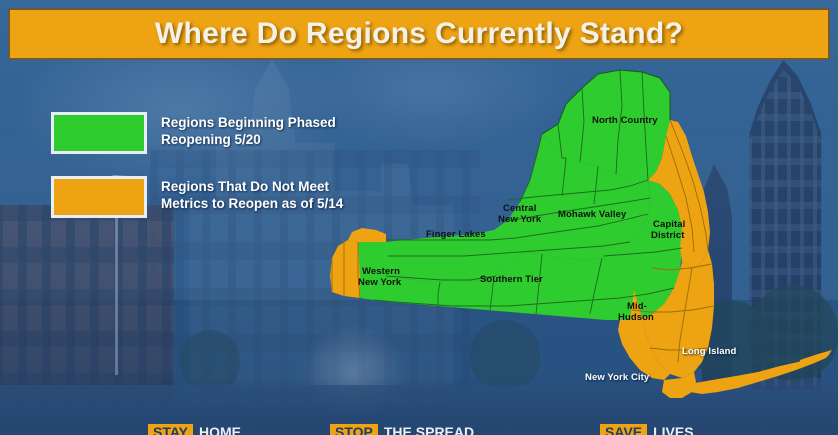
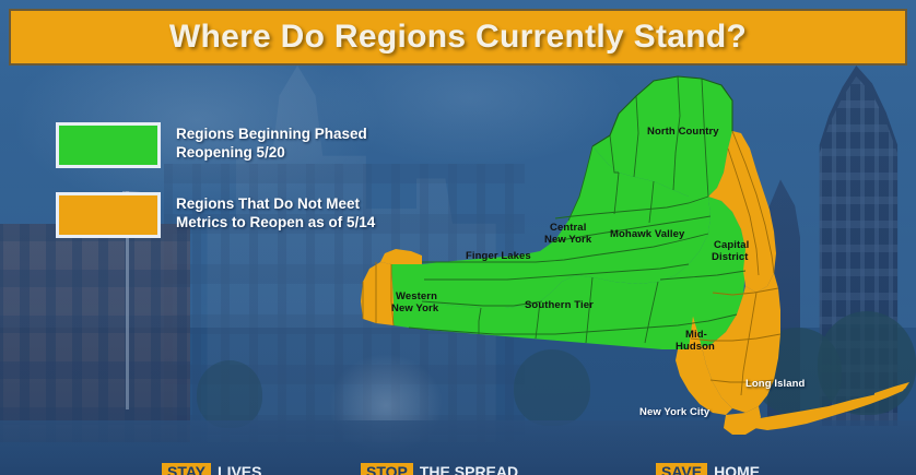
  Where Do Regions Currently Stand?
  Regions Beginning Phased Reopening 5/20
  Regions That Do Not Meet Metrics to Reopen as of 5/14
  North Country
  Finger Lakes
  Central
  New York
  Mohawk Valley
  Southern Tier
  Western
  New York
  Capital
  District
  Mid-
  Hudson
  Long Island
  New York City
  STAY
- HOME
+ LIVES
  STOP
  THE SPREAD
  SAVE
- LIVES
+ HOME
